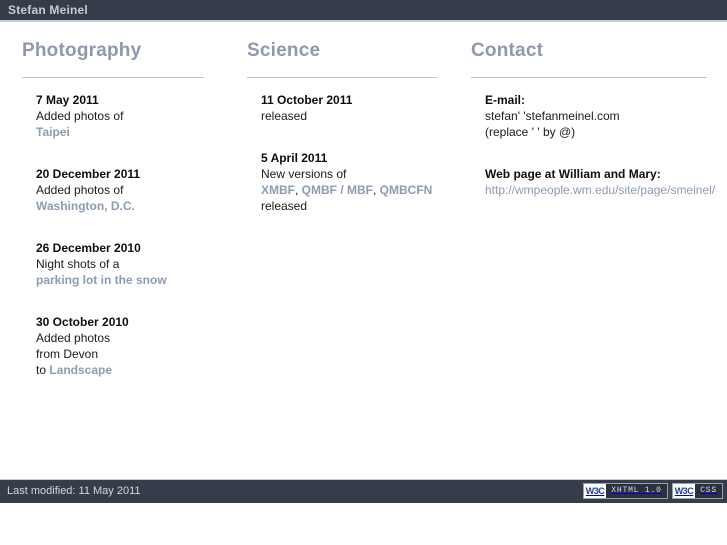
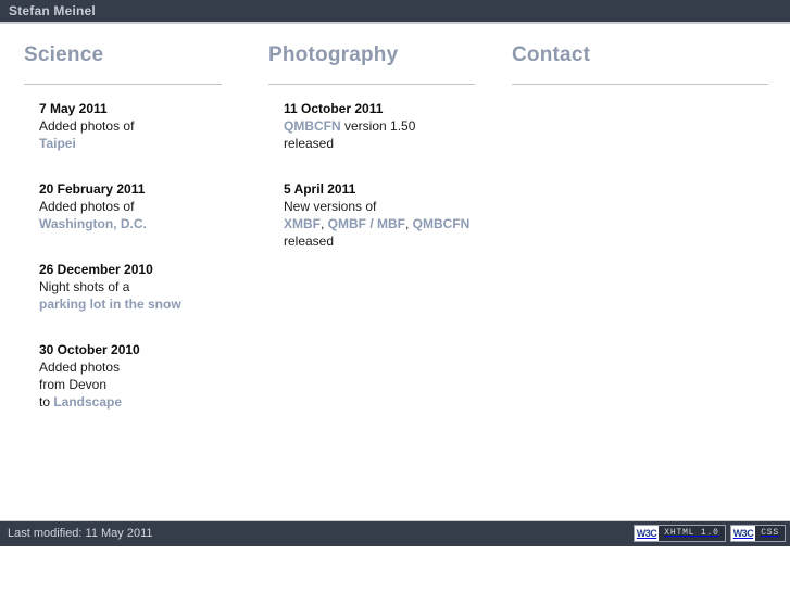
  Stefan Meinel
- Photography
+ Science
  7 May 2011
  Added photos of
  Taipei
- 20 December 2011
+ 20 February 2011
  Added photos of
  Washington, D.C.
  26 December 2010
  Night shots of a
  parking lot in the snow
  30 October 2010
  Added photos
  from Devon
  to Landscape
- Science
+ Photography
  11 October 2011
+ QMBCFN version 1.50
  released
  5 April 2011
  New versions of
  XMBF, QMBF / MBF, QMBCFN
  released
  Contact
- E-mail:
- stefan' 'stefanmeinel.com
- (replace ' ' by @)
- Web page at William and Mary:
- http://wmpeople.wm.edu/site/page/smeinel/
  Last modified: 11 May 2011
  W3C
  XHTML 1.0
  W3C
  CSS
